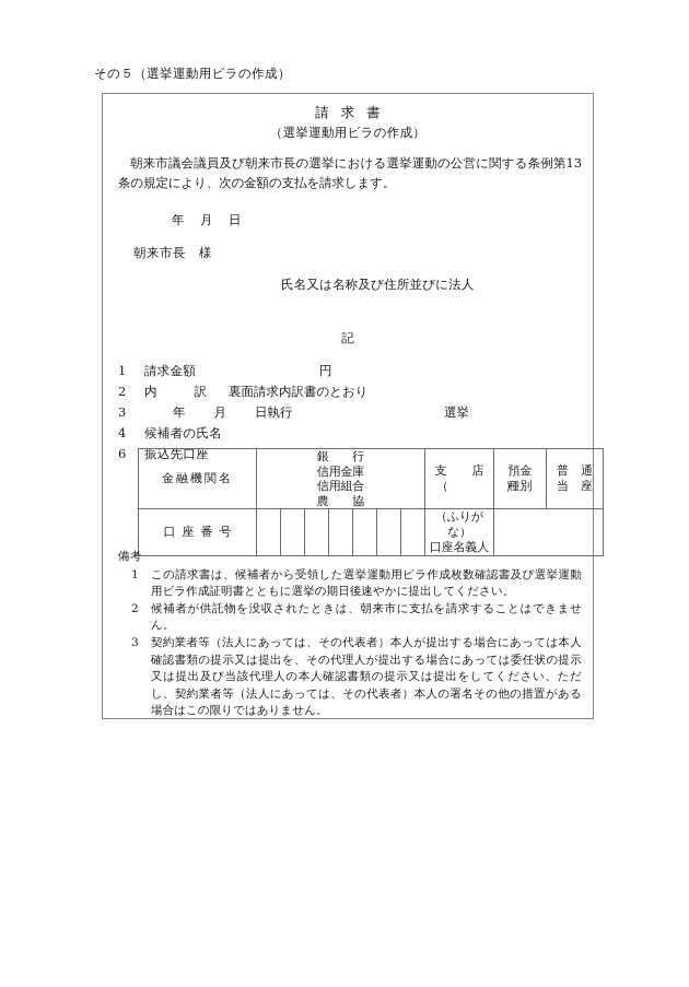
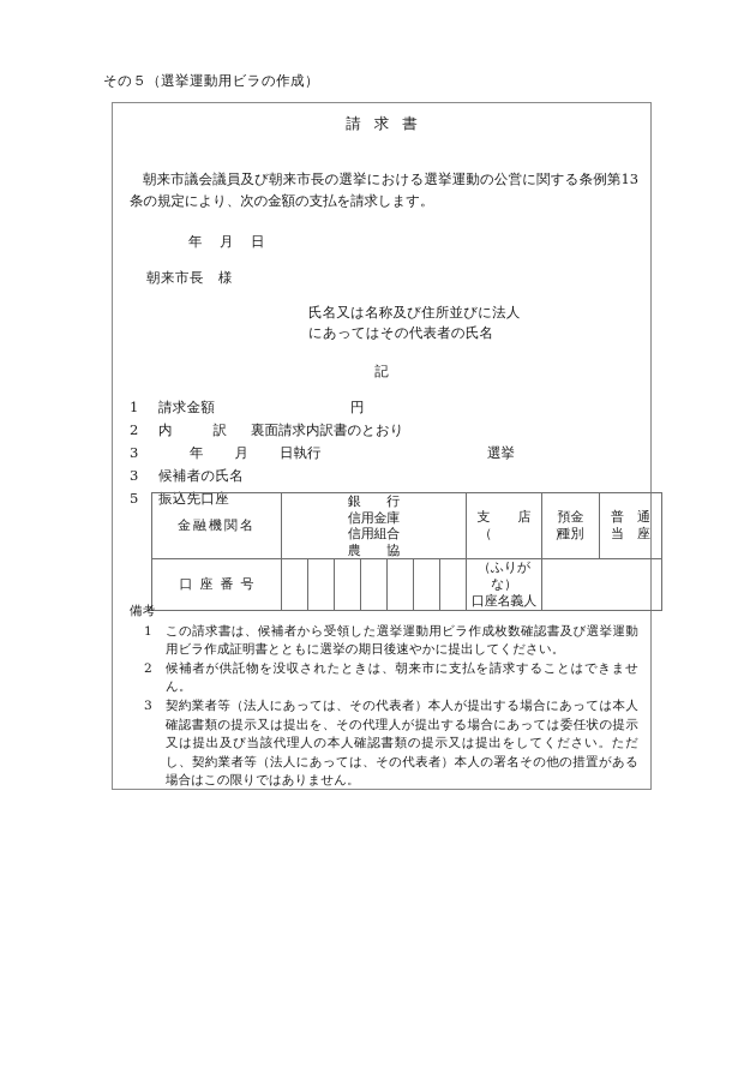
  その５（選挙運動用ビラの作成）
  請求書
- （選挙運動用ビラの作成）
  朝来市議会議員及び朝来市長の選挙における選挙運動の公営に関する条例第13条の規定により、次の金額の支払を請求します。
  年 月 日
  朝来市長 様
  氏名又は名称及び住所並びに法人
+ にあってはその代表者の氏名
  記
  1 請求金額
  円
  2 内 訳 裏面請求内訳書のとおり
  3 年 月 日執行
  選挙
- 4 候補者の氏名
+ 3 候補者の氏名
- 6 振込先口座
+ 5 振込先口座
  金融機関名	銀 行 信用金庫 信用組合 農 協	支 店 （	預金 種別	普 通 当 座
  口座番号								（ふりがな） 口座名義人
  備考
  1
  この請求書は、候補者から受領した選挙運動用ビラ作成枚数確認書及び選挙運動用ビラ作成証明書とともに選挙の期日後速やかに提出してください。
  2
  候補者が供託物を没収されたときは、朝来市に支払を請求することはできません。
  3
  契約業者等（法人にあっては、その代表者）本人が提出する場合にあっては本人確認書類の提示又は提出を、その代理人が提出する場合にあっては委任状の提示又は提出及び当該代理人の本人確認書類の提示又は提出をしてください。ただし、契約業者等（法人にあっては、その代表者）本人の署名その他の措置がある場合はこの限りではありません。
